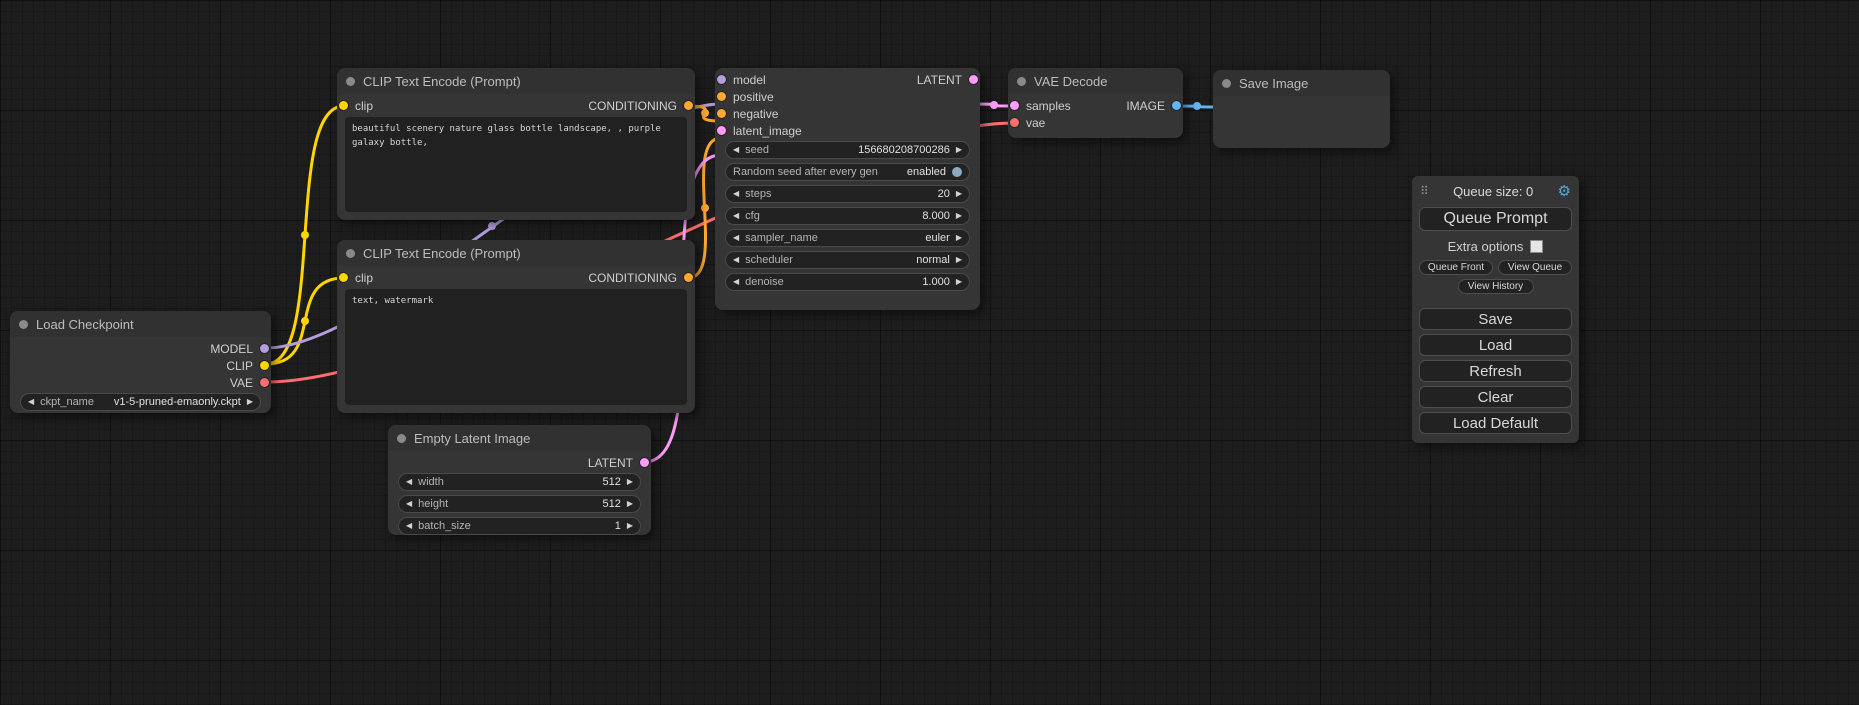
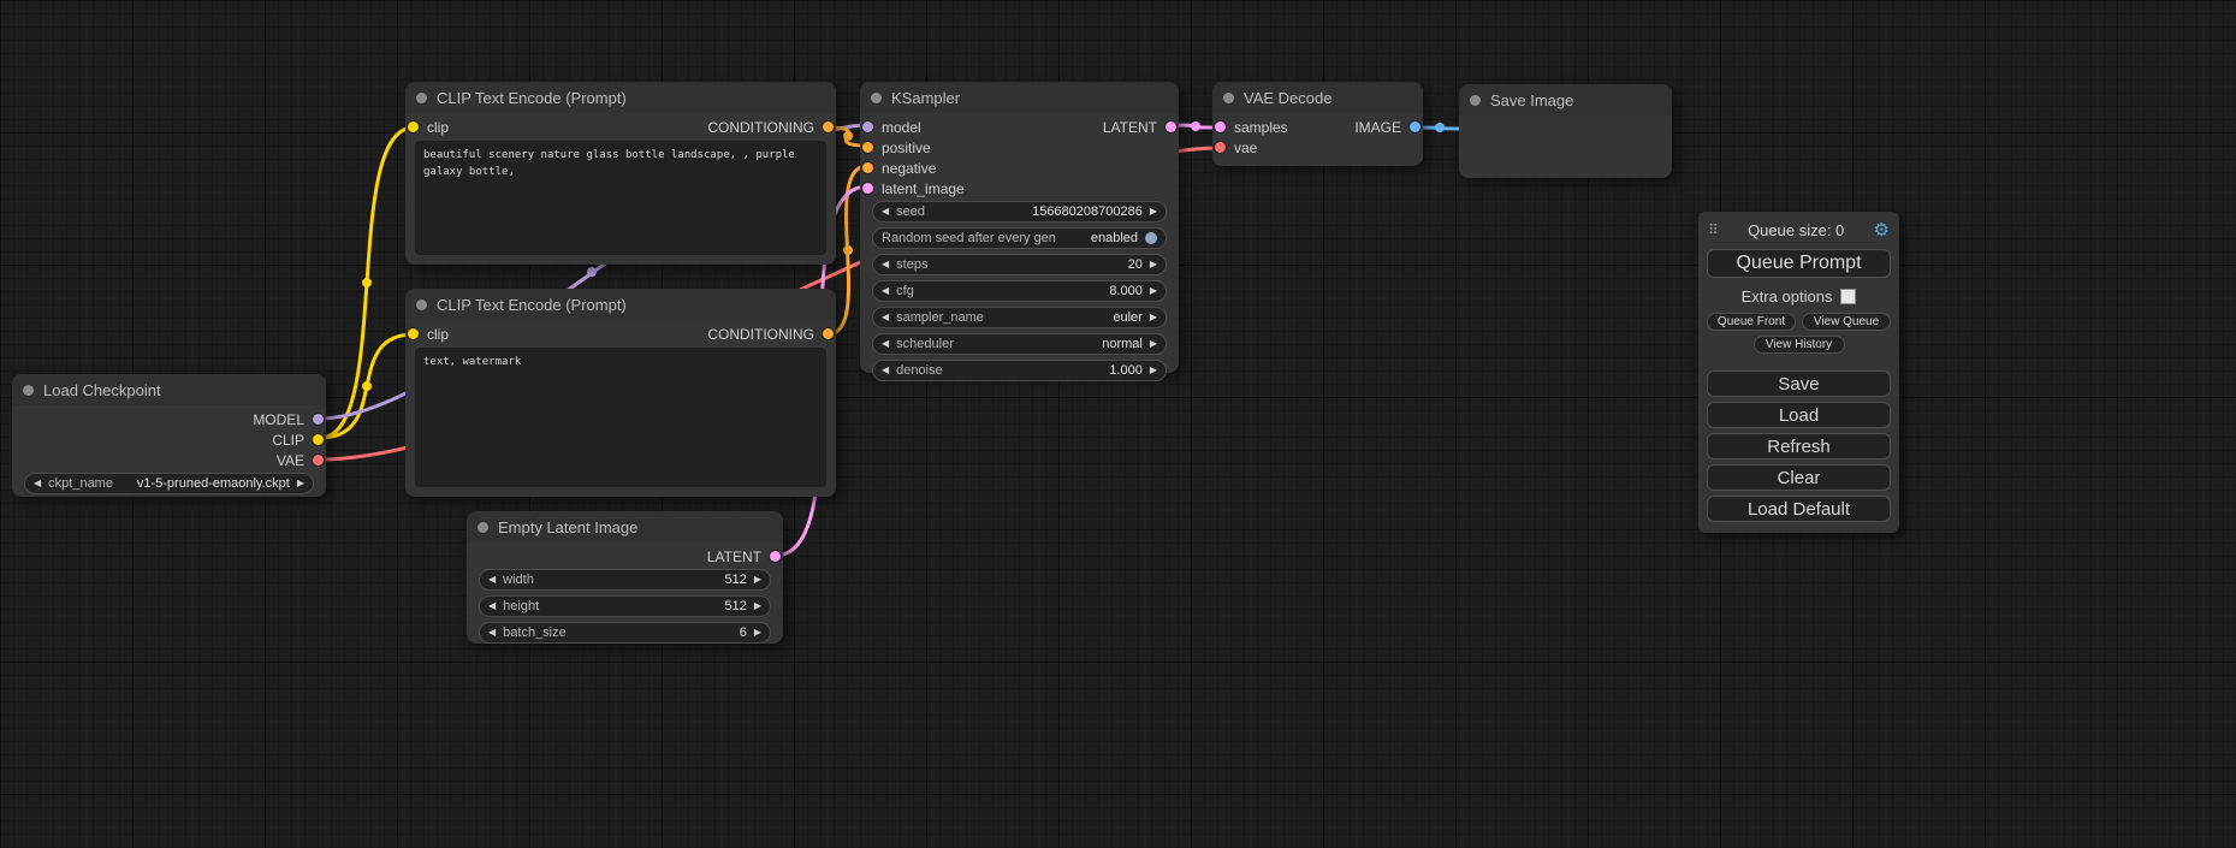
  Load Checkpoint
  MODEL
  CLIP
  VAE
  ◀
  ckpt_name
  v1-5-pruned-emaonly.ckpt
  ▶
  CLIP Text Encode (Prompt)
  clip
  CONDITIONING
  beautiful scenery nature glass bottle landscape, , purple galaxy bottle,
  CLIP Text Encode (Prompt)
  clip
  CONDITIONING
  text, watermark
  Empty Latent Image
  LATENT
  ◀
  width
  512
  ▶
  ◀
  height
  512
  ▶
  ◀
  batch_size
- 1
+ 6
  ▶
+ KSampler
  model
  LATENT
  positive
  negative
  latent_image
  ◀
  seed
  156680208700286
  ▶
  Random seed after every gen
  enabled
  ◀
  steps
  20
  ▶
  ◀
  cfg
  8.000
  ▶
  ◀
  sampler_name
  euler
  ▶
  ◀
  scheduler
  normal
  ▶
  ◀
  denoise
  1.000
  ▶
  VAE Decode
  samples
  IMAGE
  vae
  Save Image
  ⠿
  Queue size: 0
  ⚙
  Queue Prompt
  Extra options
  Queue Front
  View Queue
  View History
  Save
  Load
  Refresh
  Clear
  Load Default
